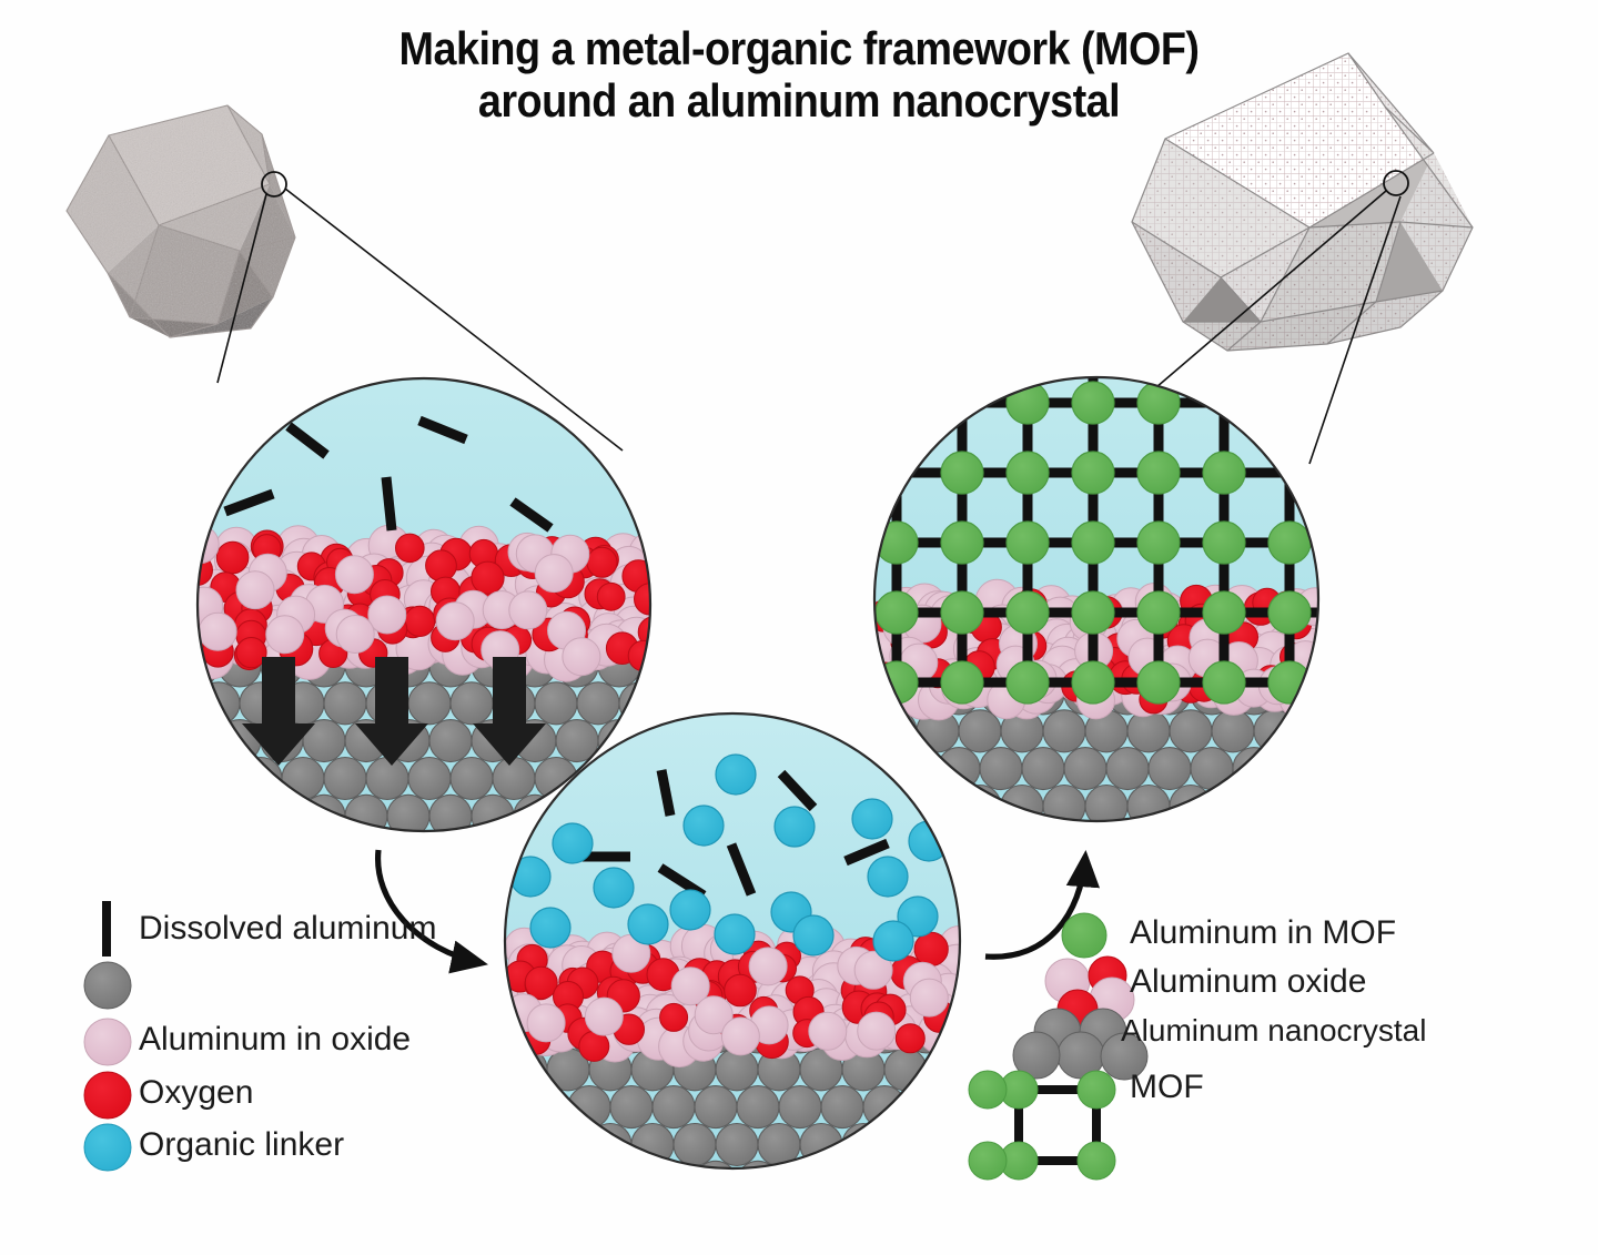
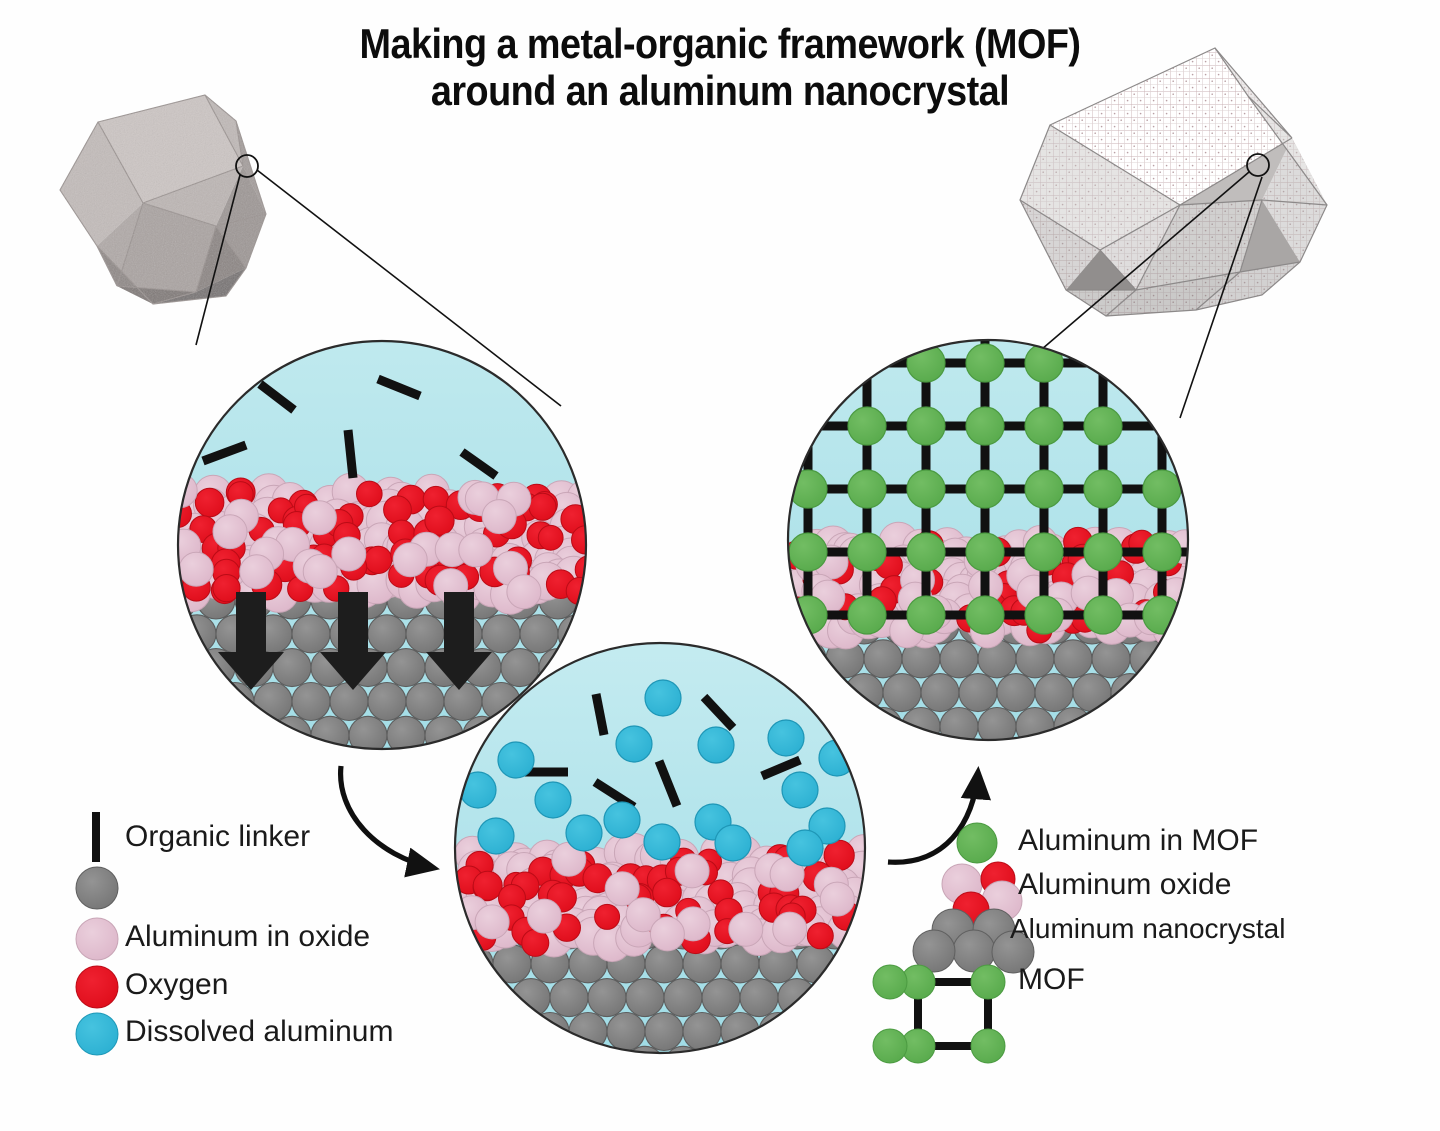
  Making a metal-organic framework (MOF)
  around an aluminum nanocrystal
- Dissolved aluminum
+ Organic linker
  Aluminum in oxide
  Oxygen
- Organic linker
+ Dissolved aluminum
  Aluminum in MOF
  Aluminum oxide
  Aluminum nanocrystal
  MOF
